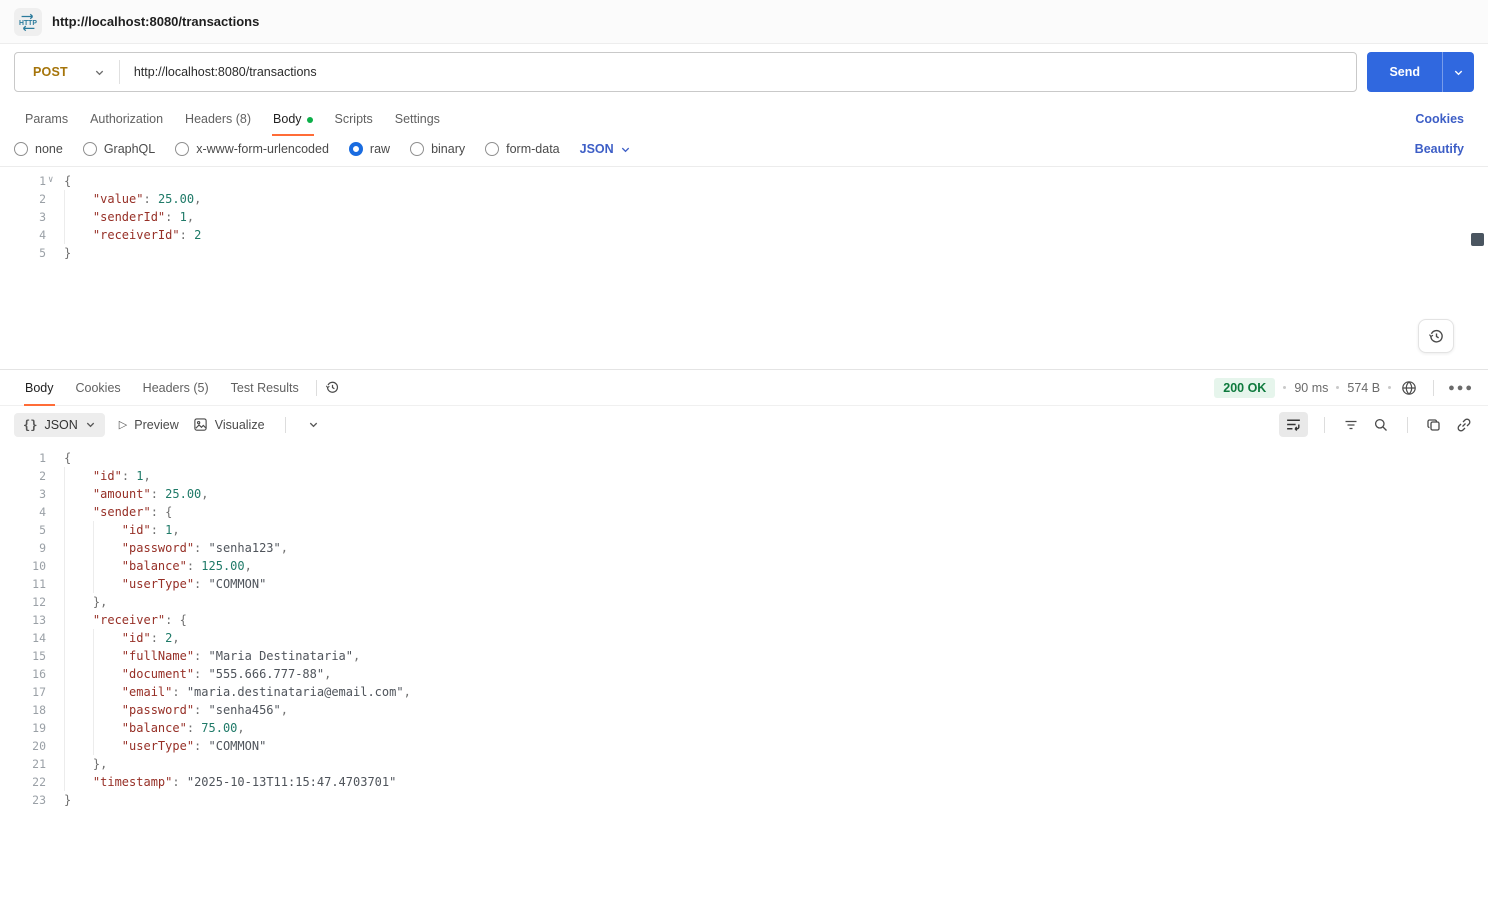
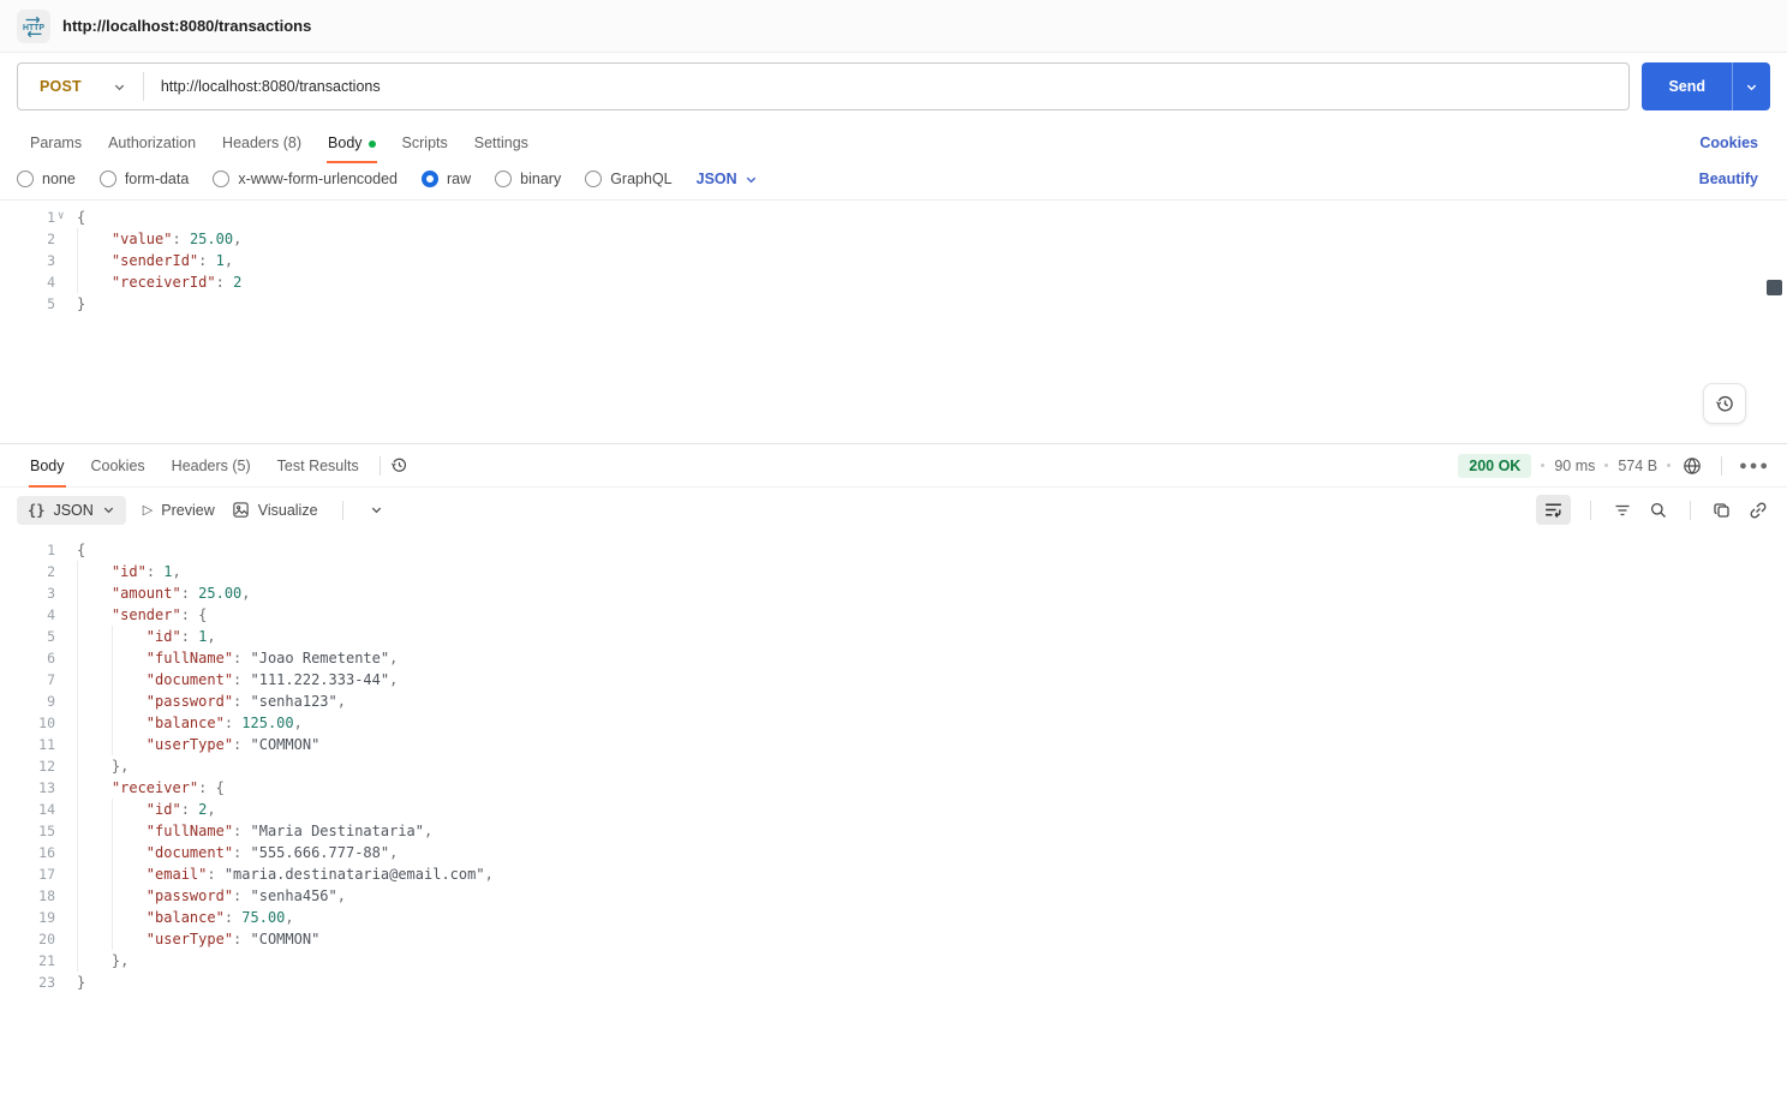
  http://localhost:8080/transactions
  POST
  http://localhost:8080/transactions
  Send
  Params
  Authorization
  Headers (8)
  Body
  Scripts
  Settings
  Cookies
  none
- GraphQL
+ form-data
  x-www-form-urlencoded
  raw
  binary
- form-data
+ GraphQL
  JSON
  Beautify
  1
  {
  ∨
  2
  "value": 25.00,
  3
  "senderId": 1,
  4
  "receiverId": 2
  5
  }
  Body
  Cookies
  Headers (5)
  Test Results
  200 OK
  90 ms
  574 B
  ●●●
  {}
  JSON
  ▷
  Preview
  Visualize
  1
  {
  2
  "id": 1,
  3
  "amount": 25.00,
  4
  "sender": {
  5
  "id": 1,
+ 6
+ "fullName": "Joao Remetente",
+ 7
+ "document": "111.222.333-44",
  9
  "password": "senha123",
  10
  "balance": 125.00,
  11
  "userType": "COMMON"
  12
  },
  13
  "receiver": {
  14
  "id": 2,
  15
  "fullName": "Maria Destinataria",
  16
  "document": "555.666.777-88",
  17
  "email": "maria.destinataria@email.com",
  18
  "password": "senha456",
  19
  "balance": 75.00,
  20
  "userType": "COMMON"
  21
  },
- 22
- "timestamp": "2025-10-13T11:15:47.4703701"
  23
  }
